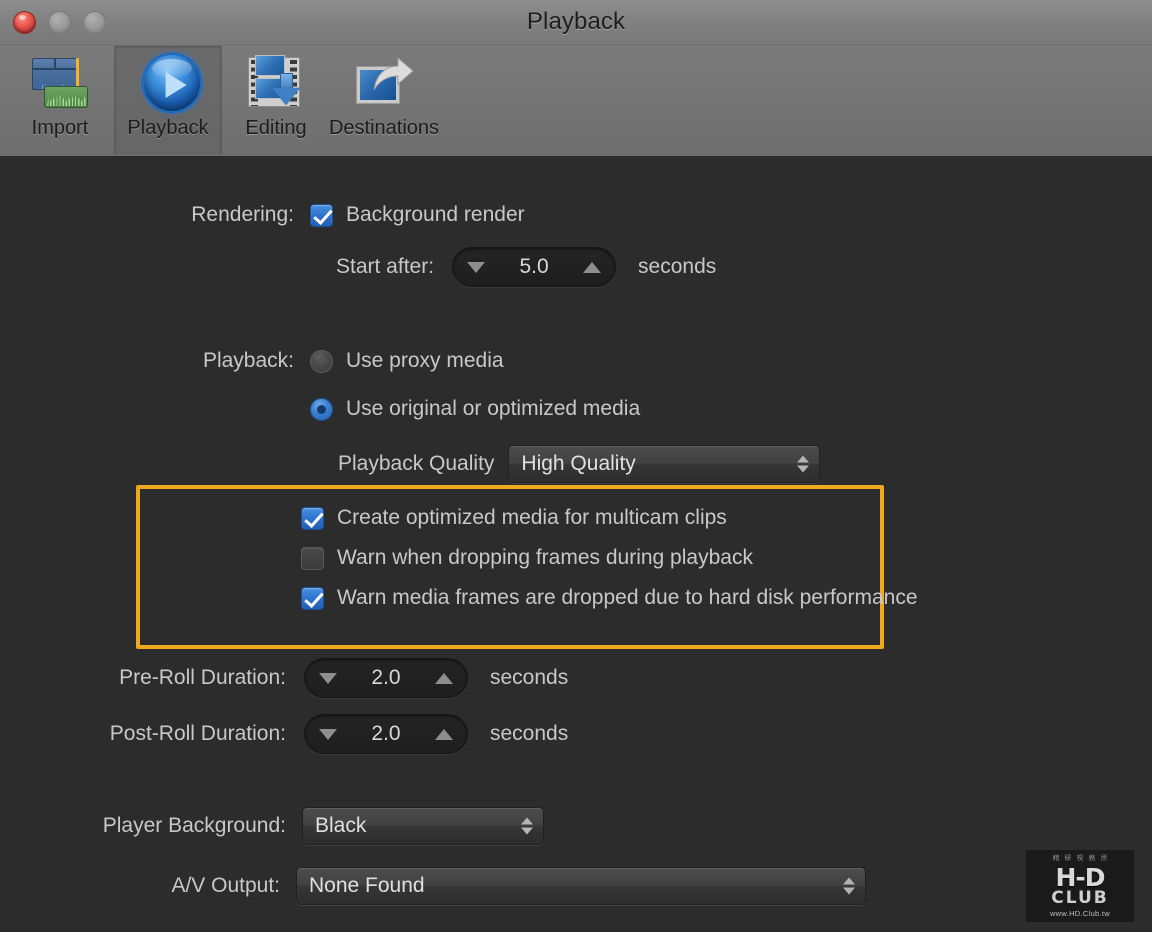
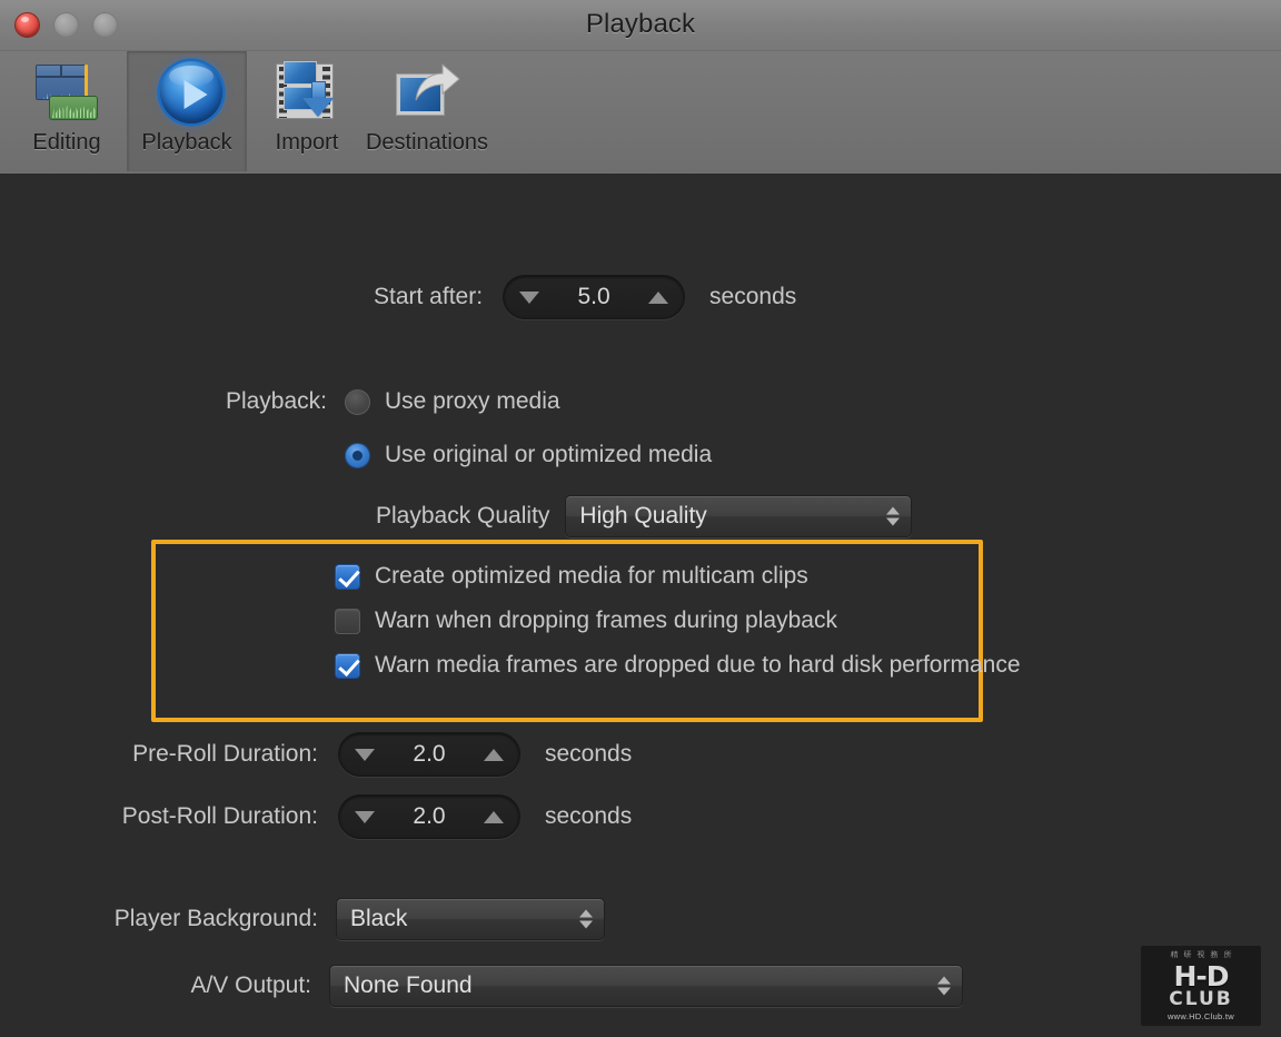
  Playback
- Import
+ Editing
  Playback
- Editing
+ Import
  Destinations
- Rendering:
- Background render
  Start after:
  5.0
  seconds
  Playback:
  Use proxy media
  Use original or optimized media
  Playback Quality
  High Quality
  Create optimized media for multicam clips
  Warn when dropping frames during playback
  Warn media frames are dropped due to hard disk performance
  Pre-Roll Duration:
  2.0
  seconds
  Post-Roll Duration:
  2.0
  seconds
  Player Background:
  Black
  A/V Output:
  None Found
  H-D
  CLUB
  www.HD.Club.tw
